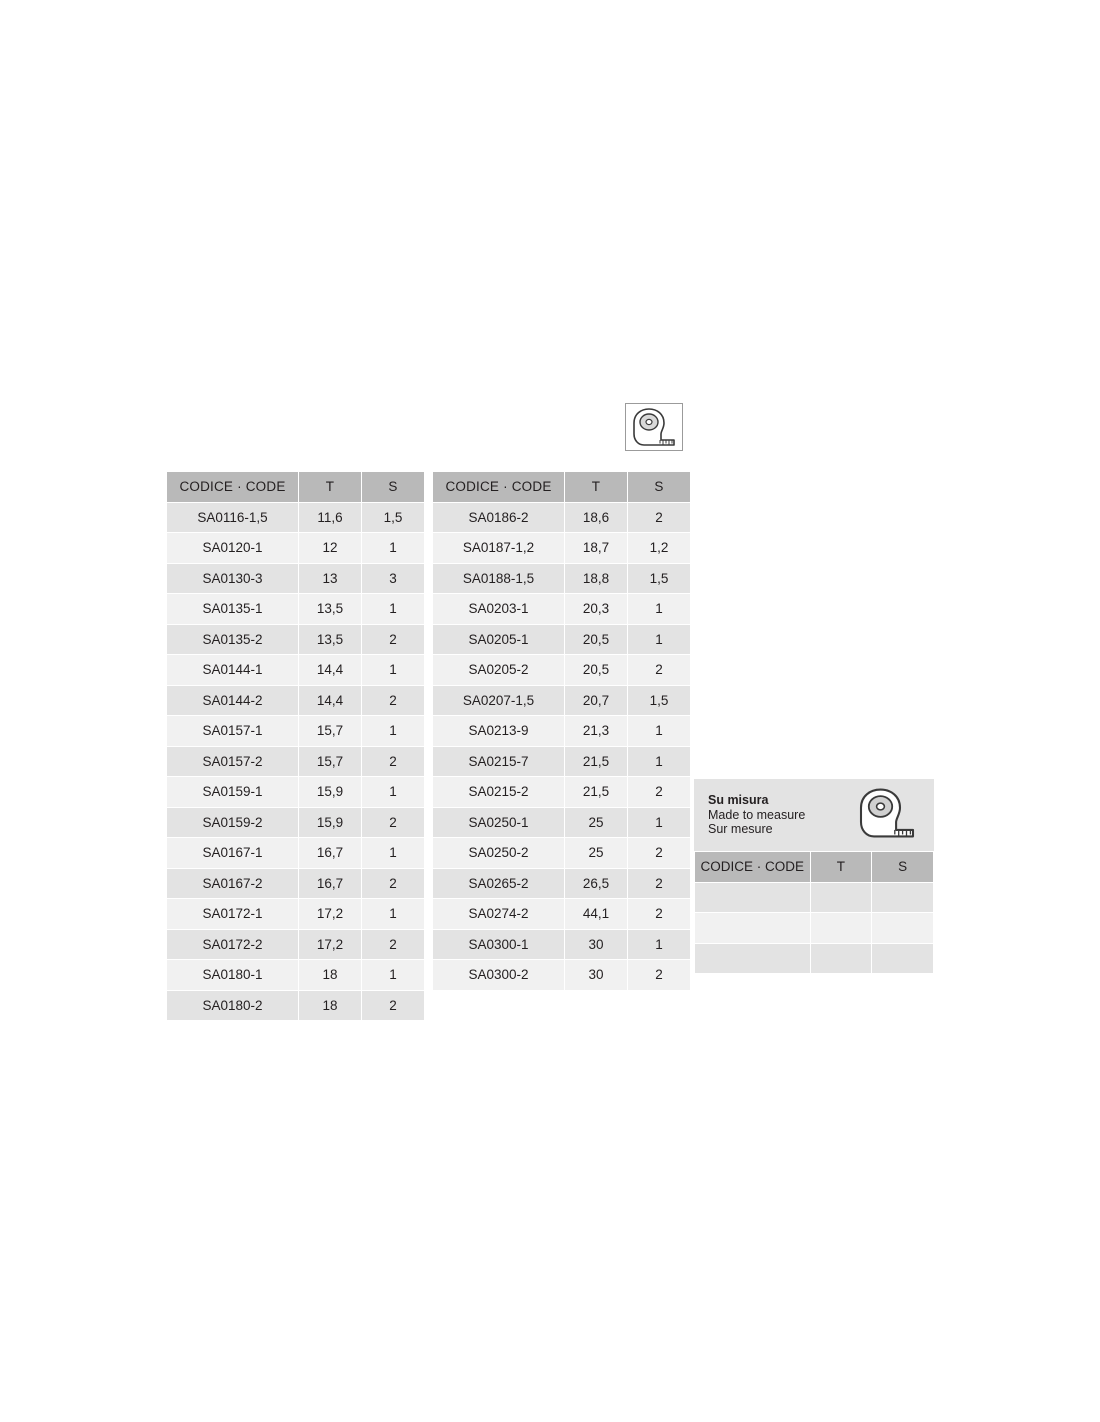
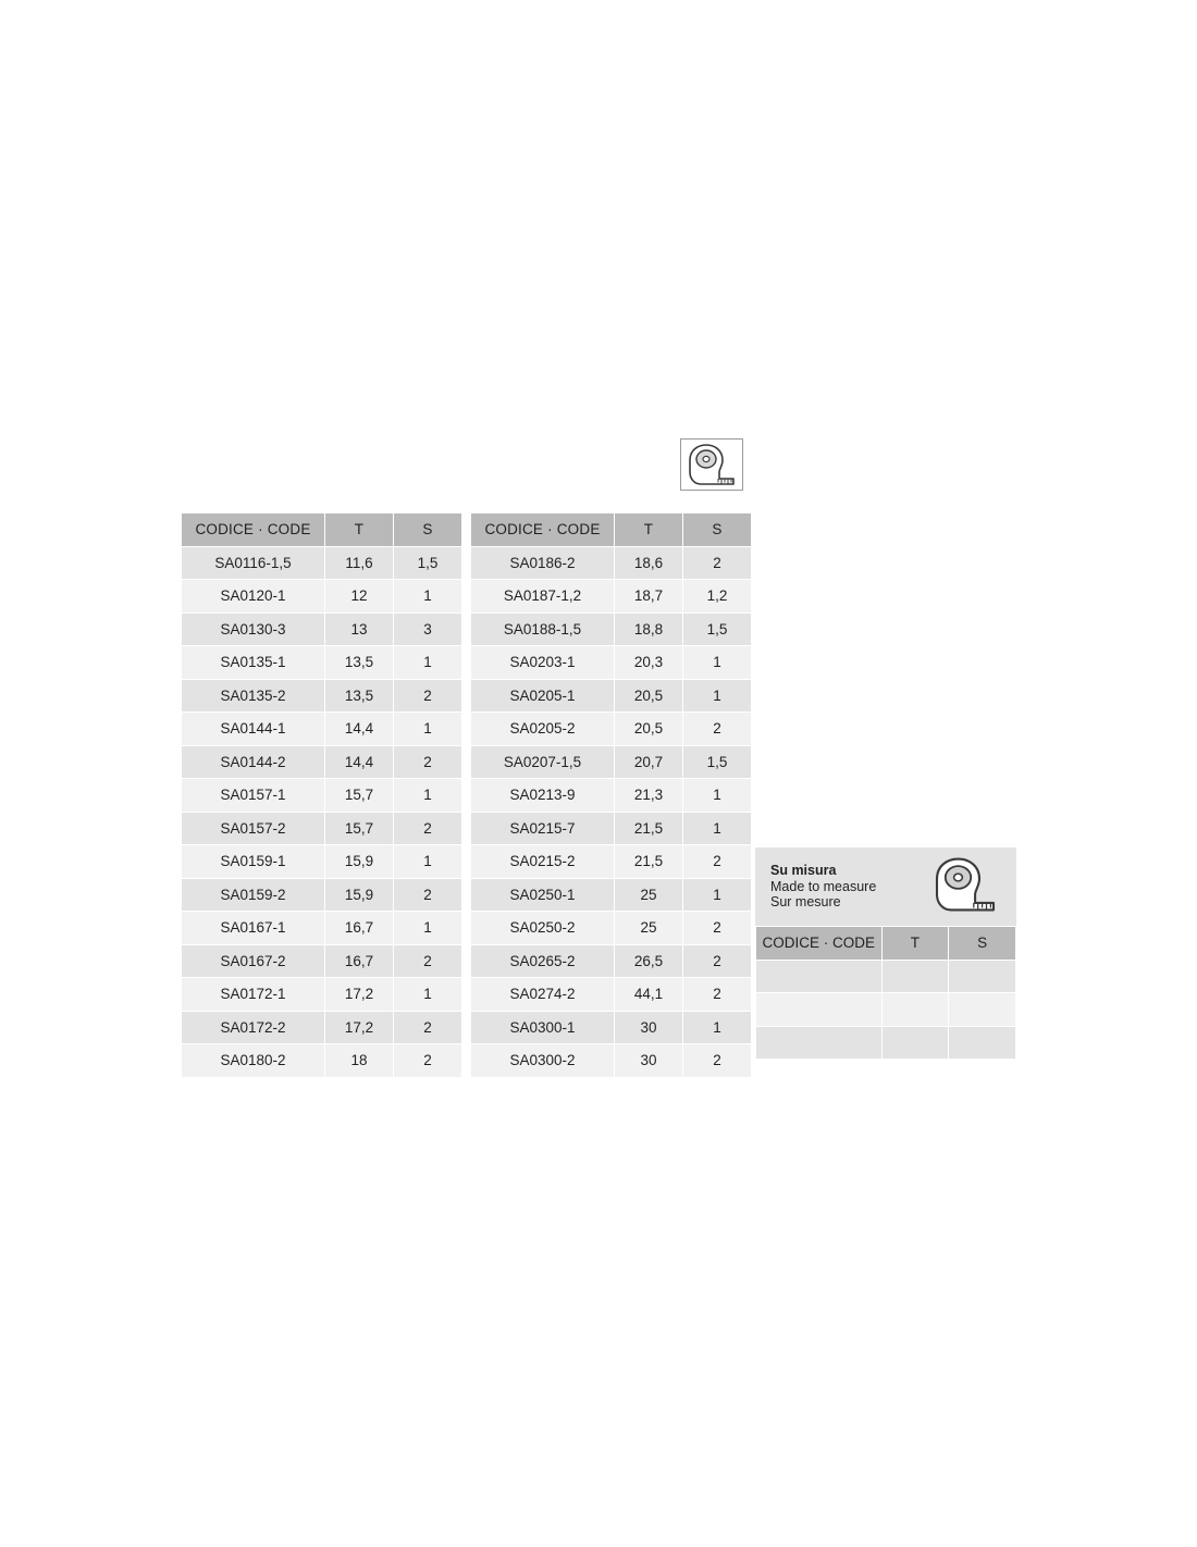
  CODICE · CODE	T	S
  SA0116-1,5	11,6	1,5
  SA0120-1	12	1
  SA0130-3	13	3
  SA0135-1	13,5	1
  SA0135-2	13,5	2
  SA0144-1	14,4	1
  SA0144-2	14,4	2
  SA0157-1	15,7	1
  SA0157-2	15,7	2
  SA0159-1	15,9	1
  SA0159-2	15,9	2
  SA0167-1	16,7	1
  SA0167-2	16,7	2
  SA0172-1	17,2	1
  SA0172-2	17,2	2
- SA0180-1	18	1
  SA0180-2	18	2
  CODICE · CODE	T	S
  SA0186-2	18,6	2
  SA0187-1,2	18,7	1,2
  SA0188-1,5	18,8	1,5
  SA0203-1	20,3	1
  SA0205-1	20,5	1
  SA0205-2	20,5	2
  SA0207-1,5	20,7	1,5
  SA0213-9	21,3	1
  SA0215-7	21,5	1
  SA0215-2	21,5	2
  SA0250-1	25	1
  SA0250-2	25	2
  SA0265-2	26,5	2
  SA0274-2	44,1	2
  SA0300-1	30	1
  SA0300-2	30	2
  Su misura
  Made to measure
  Sur mesure
  CODICE · CODE	T	S
